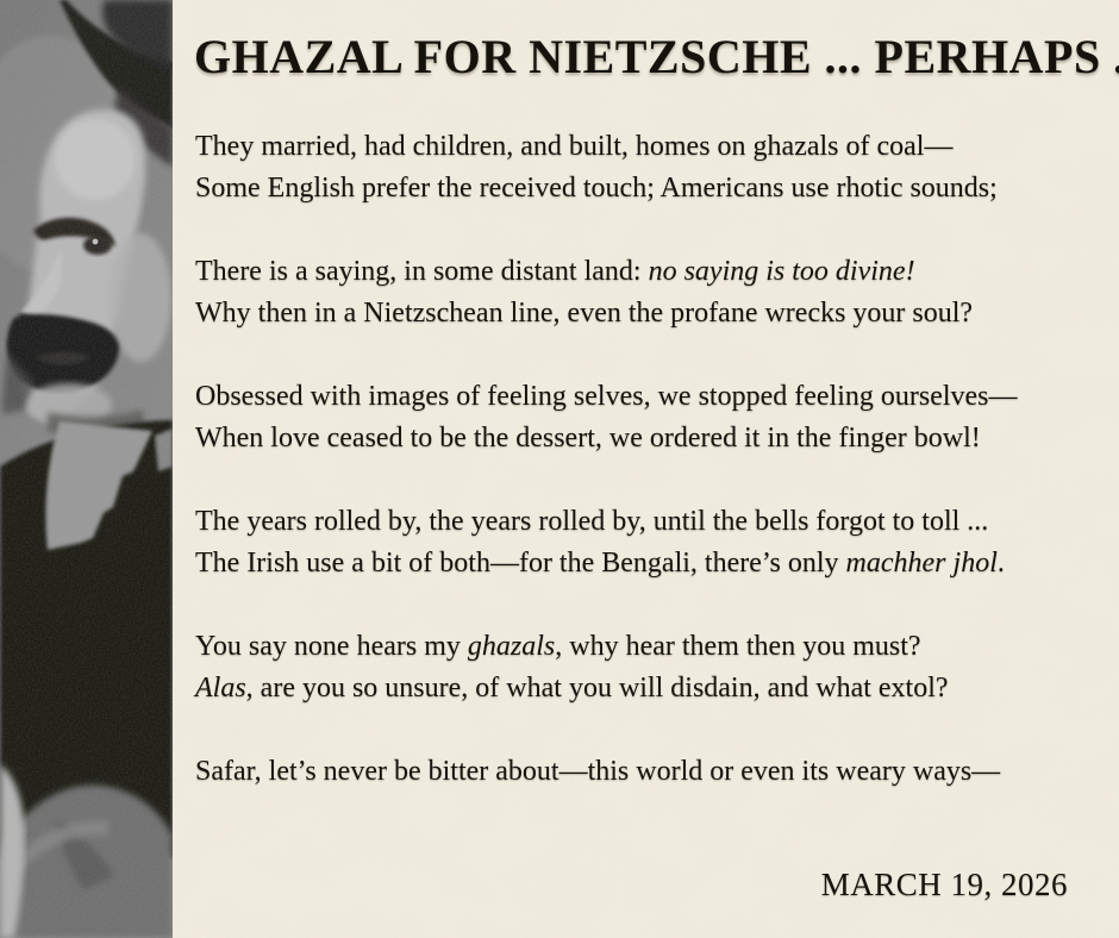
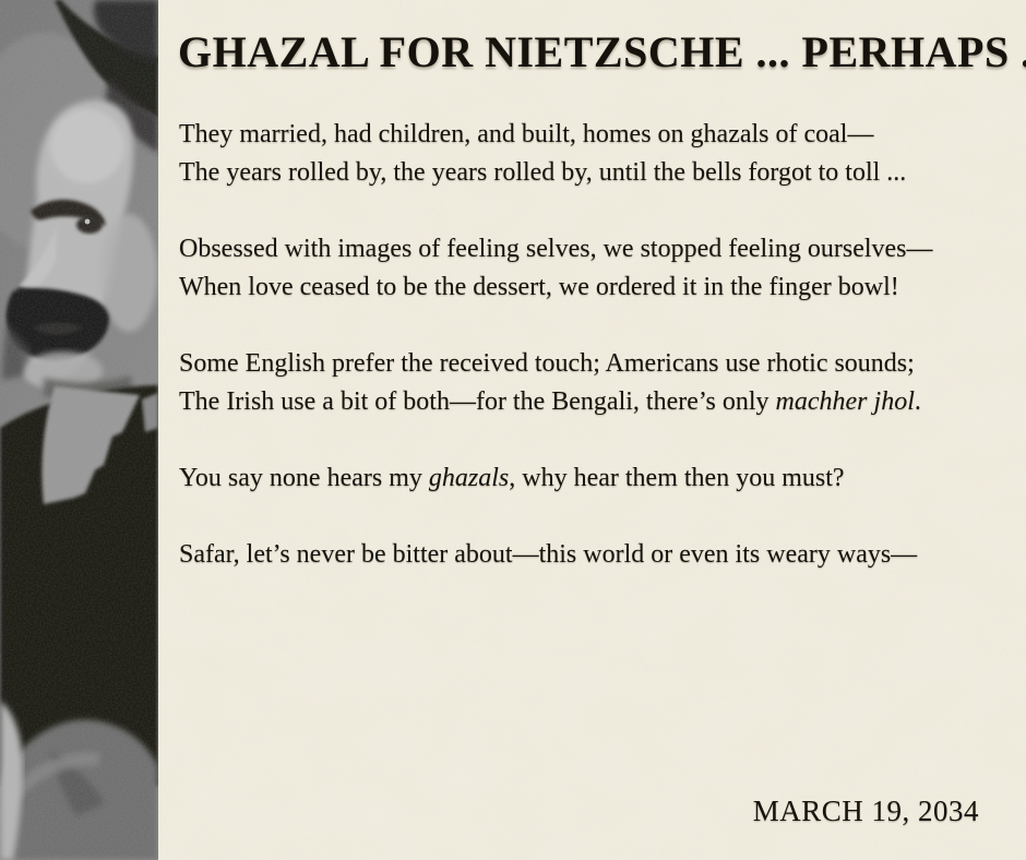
  GHAZAL FOR NIETZSCHE ... PERHAPS
  They married, had children, and built, homes on ghazals of coal—
- Some English prefer the received touch; Americans use rhotic sounds;
+ The years rolled by, the years rolled by, until the bells forgot to toll ...
- There is a saying, in some distant land: no saying is too divine!
- Why then in a Nietzschean line, even the profane wrecks your soul?
  Obsessed with images of feeling selves, we stopped feeling ourselves—
  When love ceased to be the dessert, we ordered it in the finger bowl!
- The years rolled by, the years rolled by, until the bells forgot to toll ...
+ Some English prefer the received touch; Americans use rhotic sounds;
  The Irish use a bit of both—for the Bengali, there’s only machher jhol.
  You say none hears my ghazals, why hear them then you must?
- Alas, are you so unsure, of what you will disdain, and what extol?
  Safar, let’s never be bitter about—this world or even its weary ways—
- MARCH 19, 2026
+ MARCH 19, 2034
